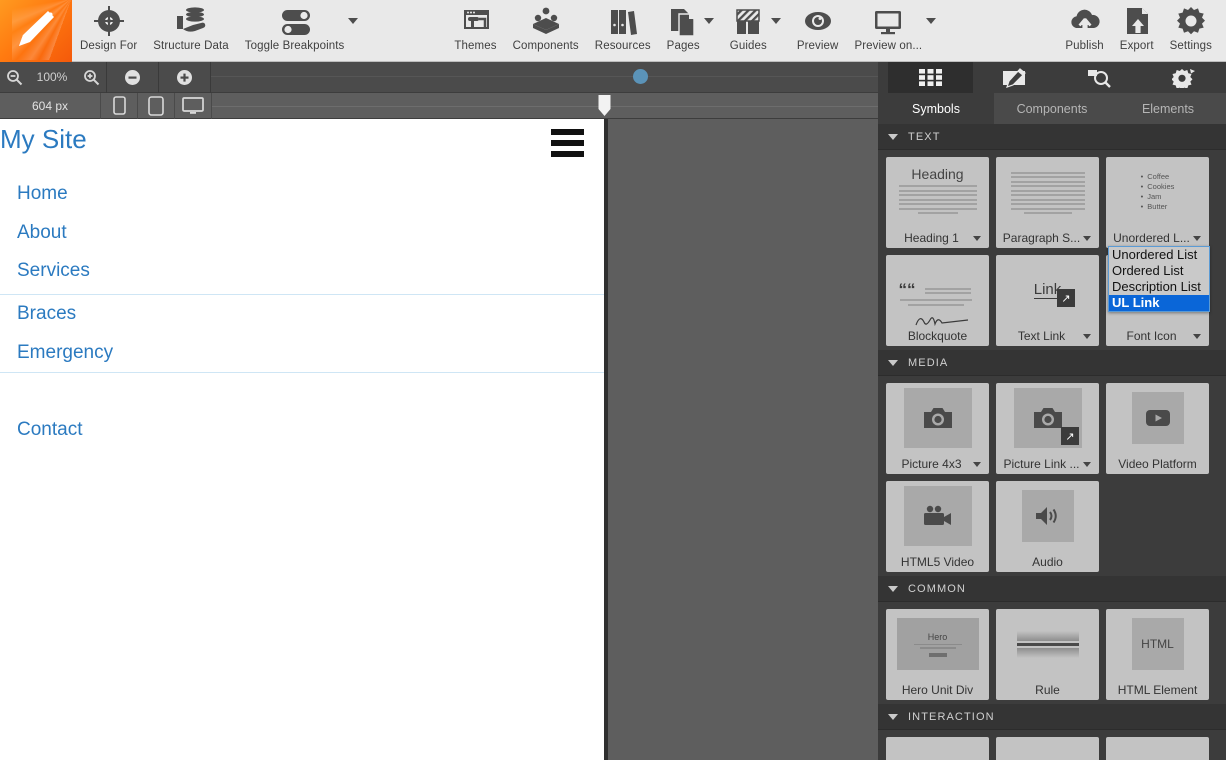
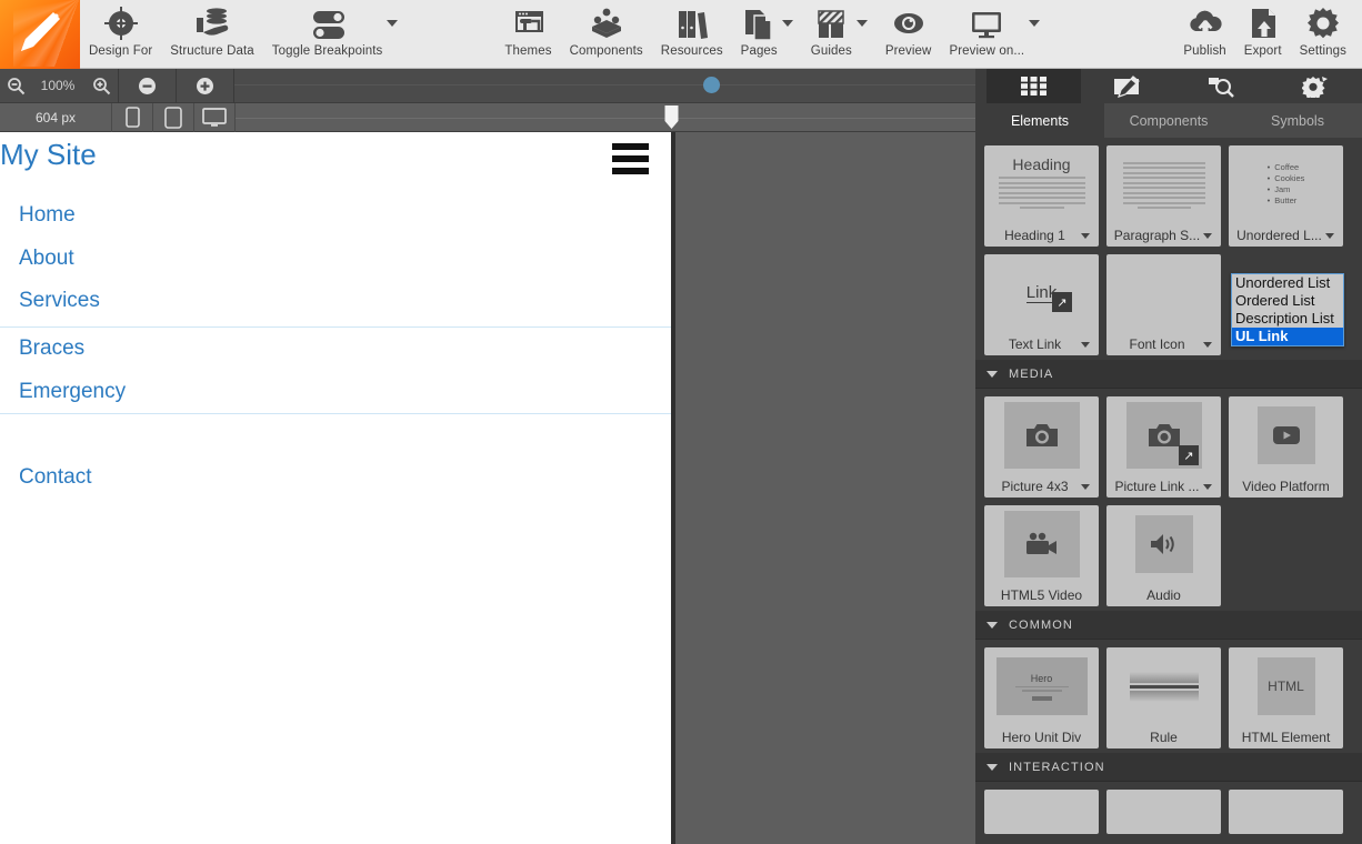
  Design For
  Structure Data
  Toggle Breakpoints
  Themes
  Components
  Resources
  Pages
  Guides
  Preview
  Preview on...
  Publish
  Export
  Settings
  100%
  604 px
  My Site
  Home
  About
  Services
  Braces
  Emergency
  Contact
- Symbols
+ Elements
  Components
- Elements
+ Symbols
- TEXT
  Heading
  Heading 1
  Paragraph S...
  Coffee
  Cookies
  Jam
  Butter
  Unordered L...
- ““
- Blockquote
  Lin
  ↗
  Text Link
  Font Icon
  MEDIA
  Picture 4x3
  ↗
  Picture Link ...
  Video Platform
  HTML5 Video
  Audio
  COMMON
  Hero
  Hero Unit Div
  Rule
  HTML
  HTML Element
  INTERACTION
  Unordered List
  Ordered List
  Description List
  UL Link
